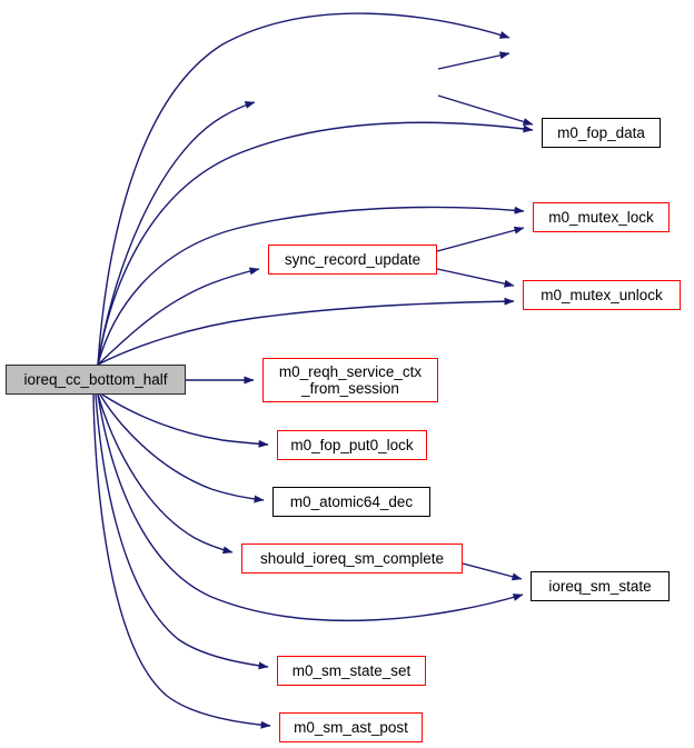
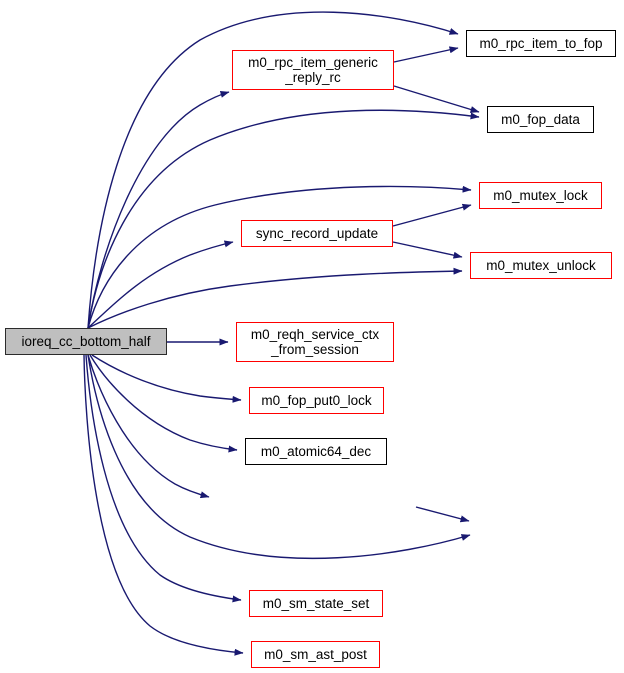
  ioreq_cc_bottom_half
+ m0_rpc_item_generic
+ _reply_rc
+ m0_rpc_item_to_fop
  m0_fop_data
  m0_mutex_lock
  sync_record_update
  m0_mutex_unlock
  m0_reqh_service_ctx
  _from_session
  m0_fop_put0_lock
  m0_atomic64_dec
- should_ioreq_sm_complete
- ioreq_sm_state
  m0_sm_state_set
  m0_sm_ast_post
